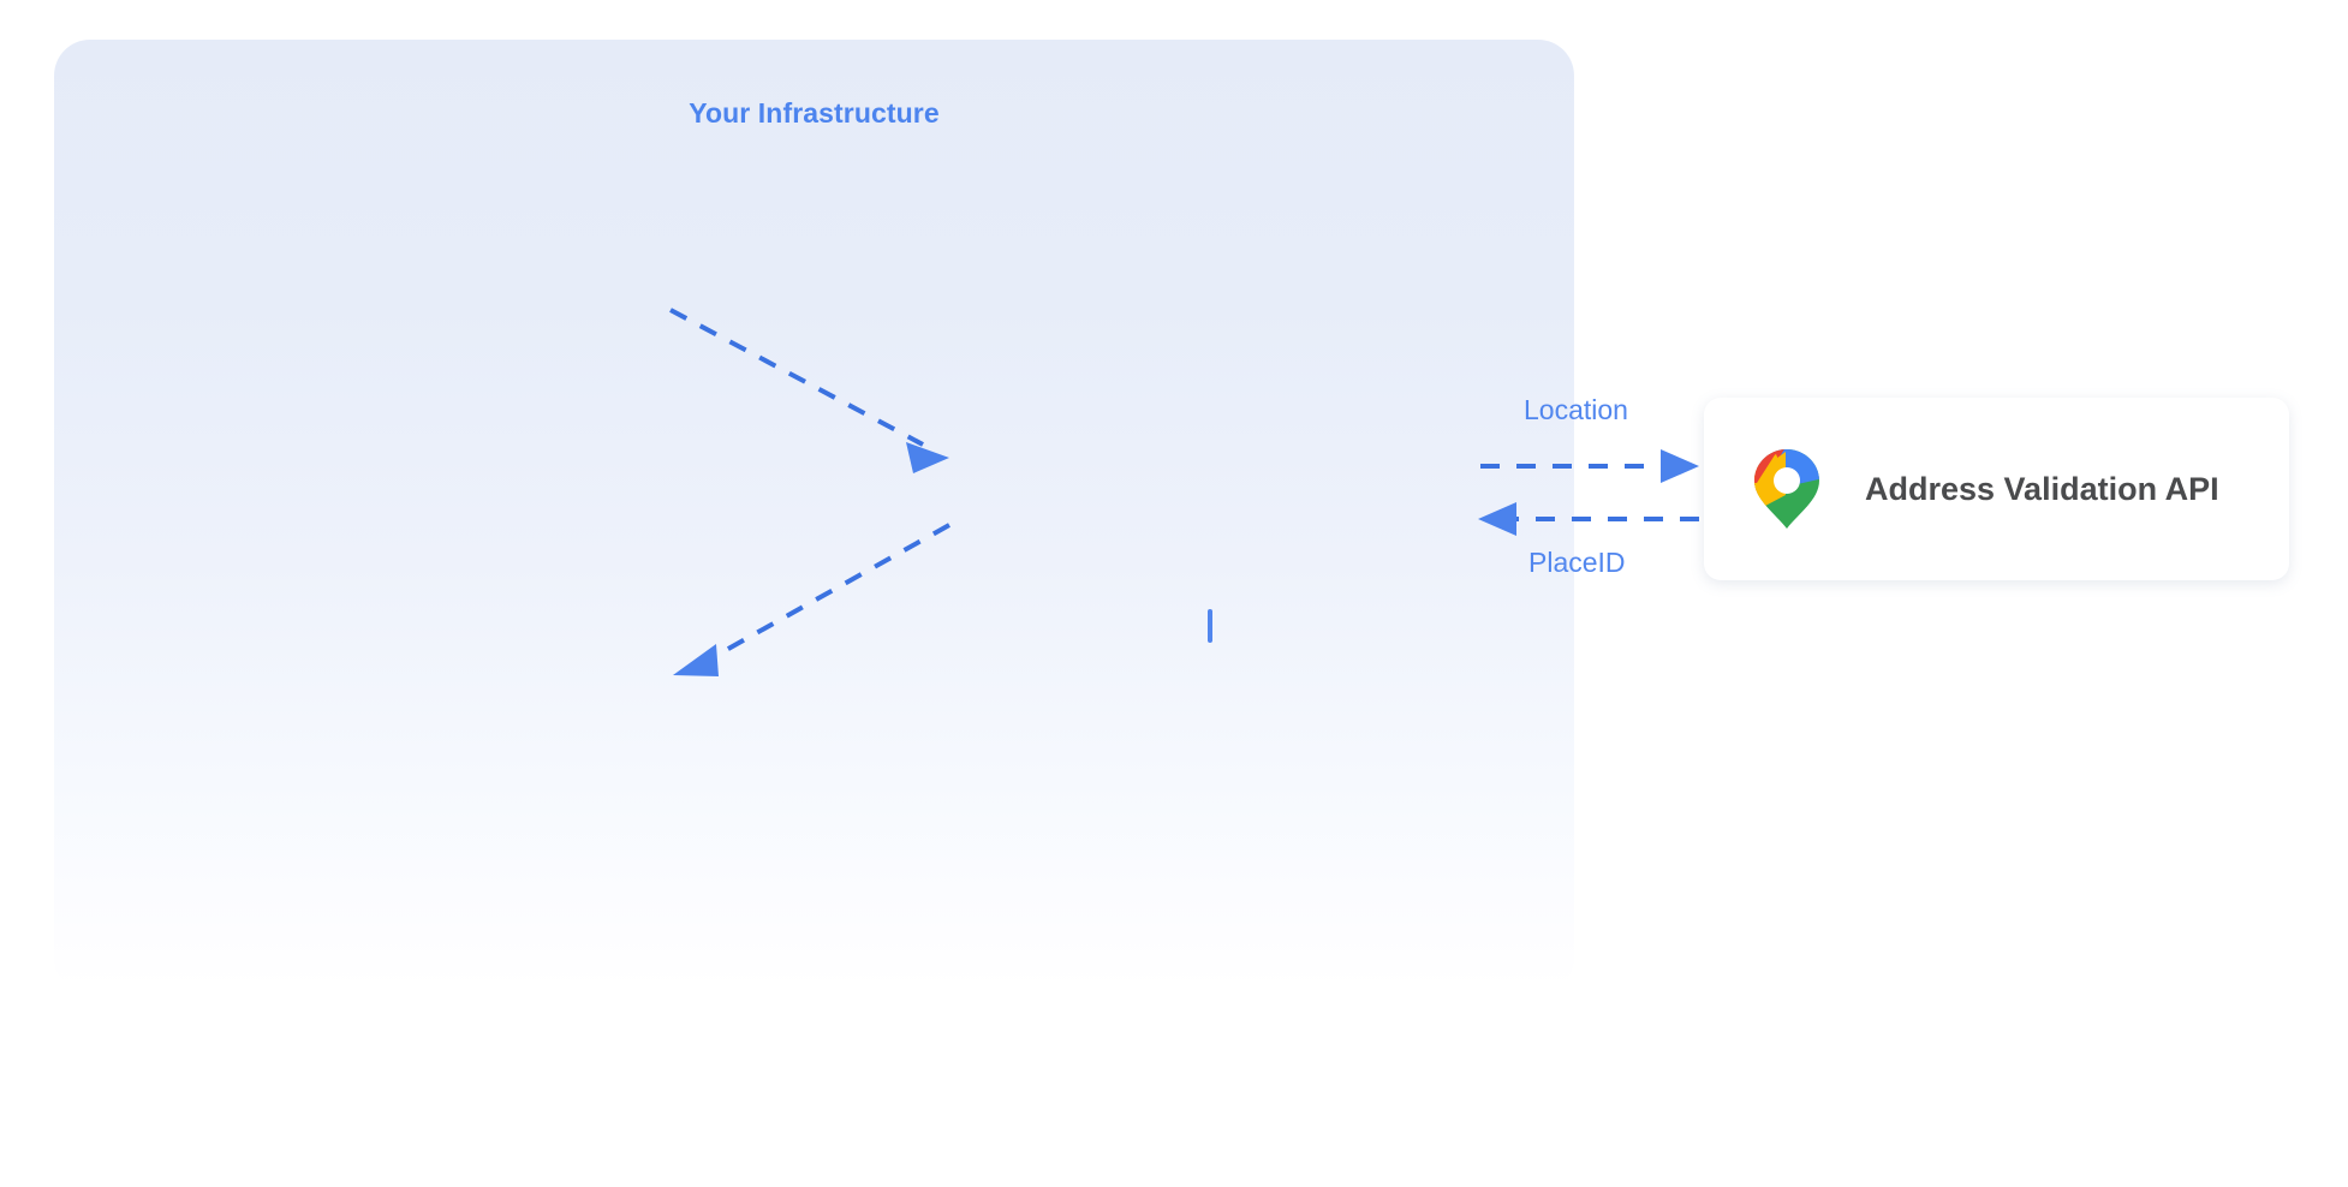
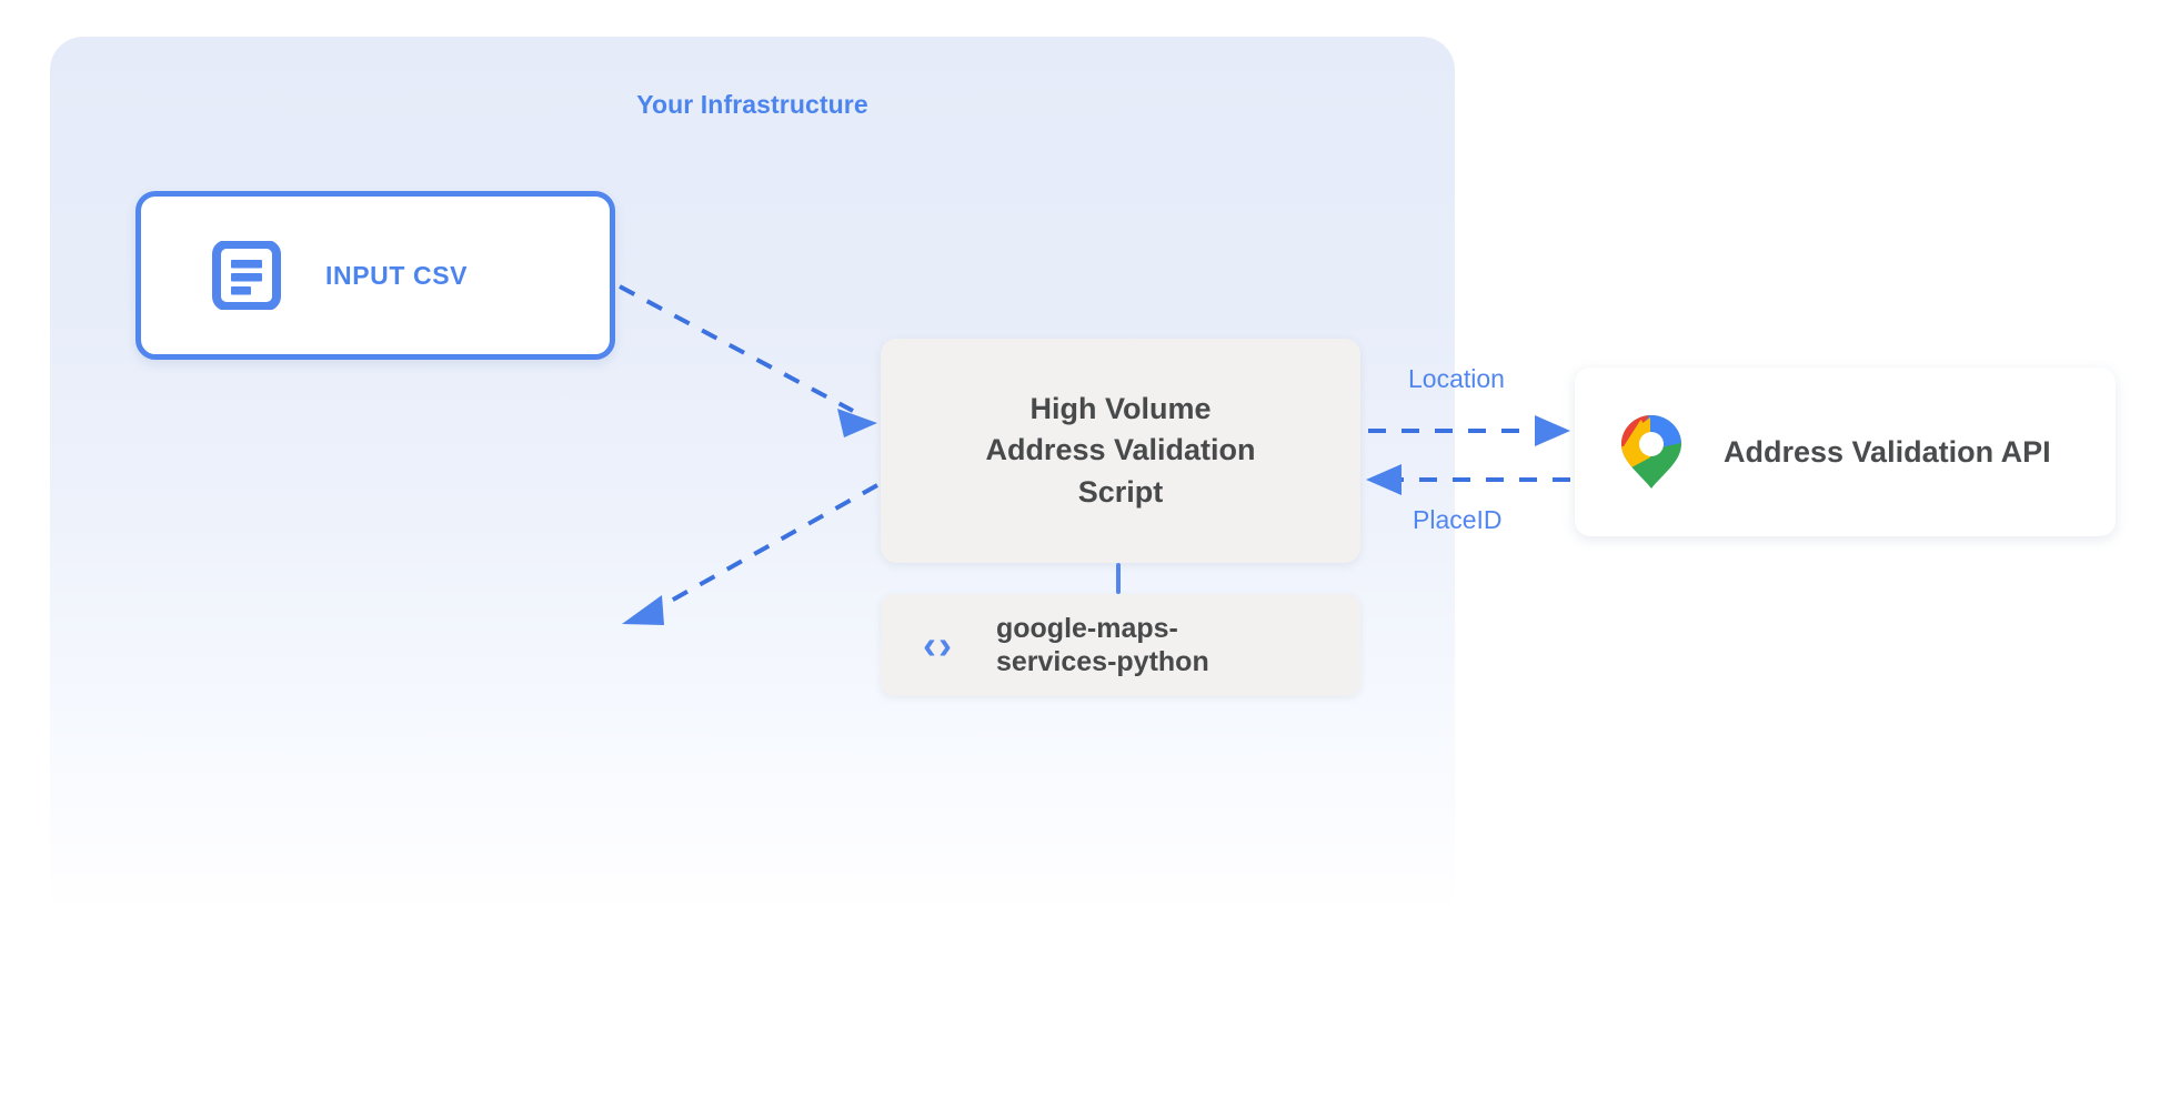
  Your Infrastructure
  Location
  PlaceID
+ INPUT CSV
+ High Volume
+ Address Validation
+ Script
+ ‹›
+ google-maps-
+ services-python
  Address Validation API
